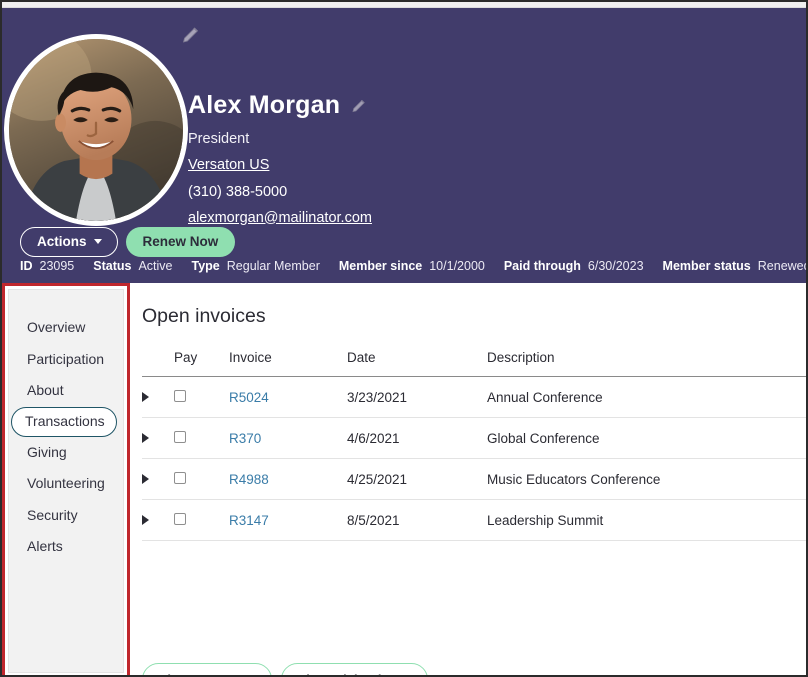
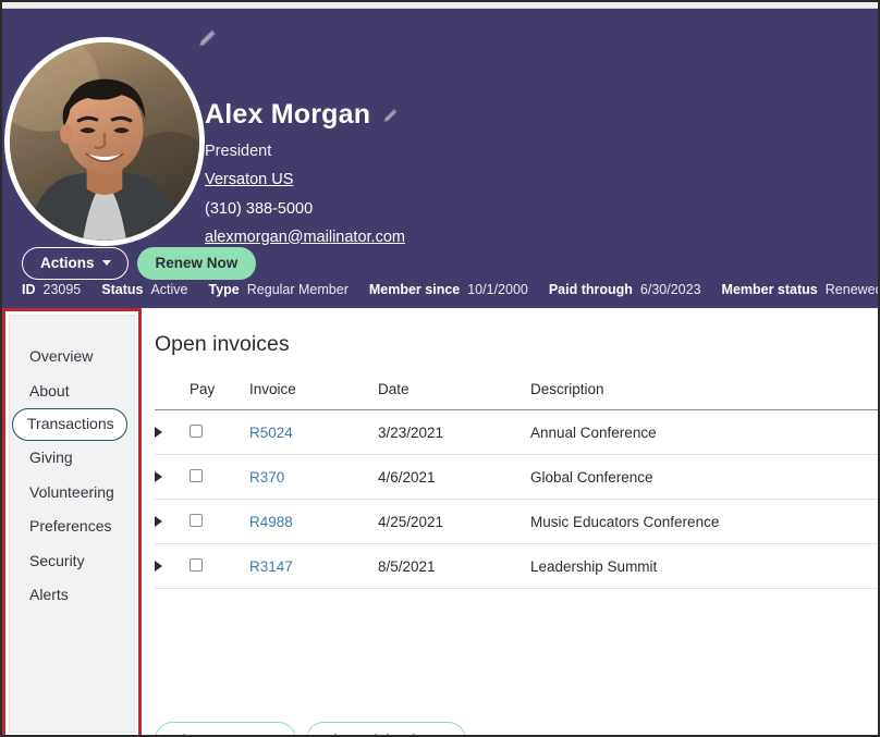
  Alex Morgan
  President
  Versaton US
  (310) 388-5000
  alexmorgan@mailinator.com
  Actions
  Renew Now
  ID
  23095
  Status
  Active
  Type
  Regular Member
  Member since
  10/1/2000
  Paid through
  6/30/2023
  Member status
  Renewe
  Overview
- Participation
  About
  Transactions
  Giving
  Volunteering
+ Preferences
  Security
  Alerts
  Open invoices
  	Pay	Invoice	Date	Description
  		R5024	3/23/2021	Annual Conference
  		R370	4/6/2021	Global Conference
  		R4988	4/25/2021	Music Educators Conference
  		R3147	8/5/2021	Leadership Summit
